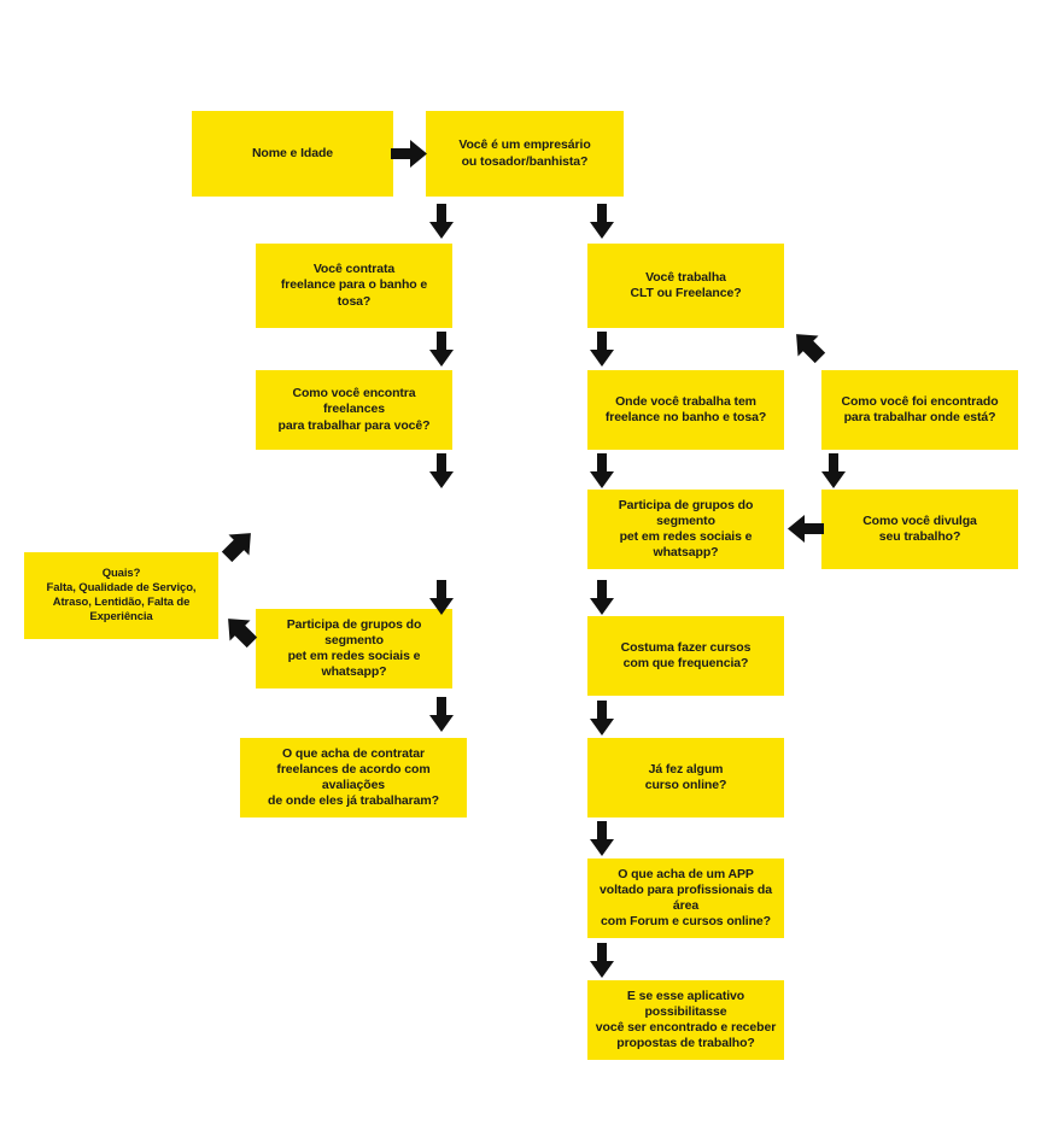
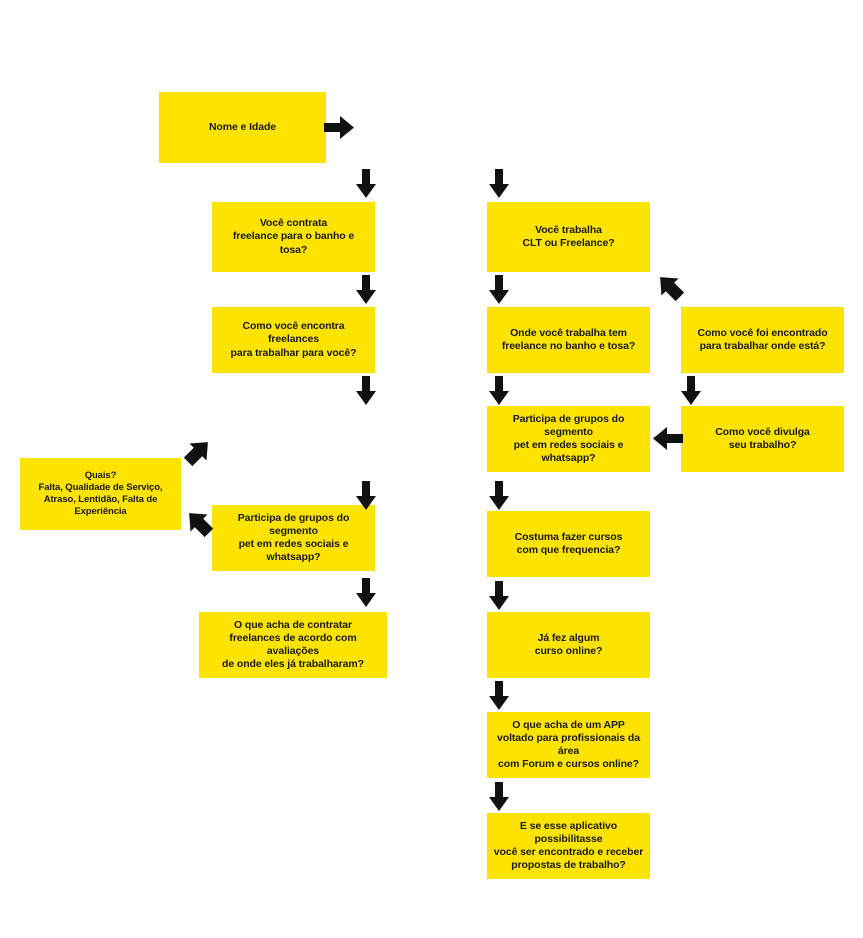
  Nome e Idade
- Você é um empresário
- ou tosador/banhista?
  Você contrata
  freelance para o banho e tosa?
  Você trabalha
  CLT ou Freelance?
  Como você encontra freelances
  para trabalhar para você?
  Onde você trabalha tem
  freelance no banho e tosa?
  Como você foi encontrado
  para trabalhar onde está?
  Participa de grupos do segmento
  pet em redes sociais e whatsapp?
  Como você divulga
  seu trabalho?
  Quais?
  Falta, Qualidade de Serviço,
  Atraso, Lentidão, Falta de Experiência
  Participa de grupos do segmento
  pet em redes sociais e whatsapp?
  Costuma fazer cursos
  com que frequencia?
  O que acha de contratar
  freelances de acordo com avaliações
  de onde eles já trabalharam?
  Já fez algum
  curso online?
  O que acha de um APP
  voltado para profissionais da área
  com Forum e cursos online?
  E se esse aplicativo possibilitasse
  você ser encontrado e receber
  propostas de trabalho?
